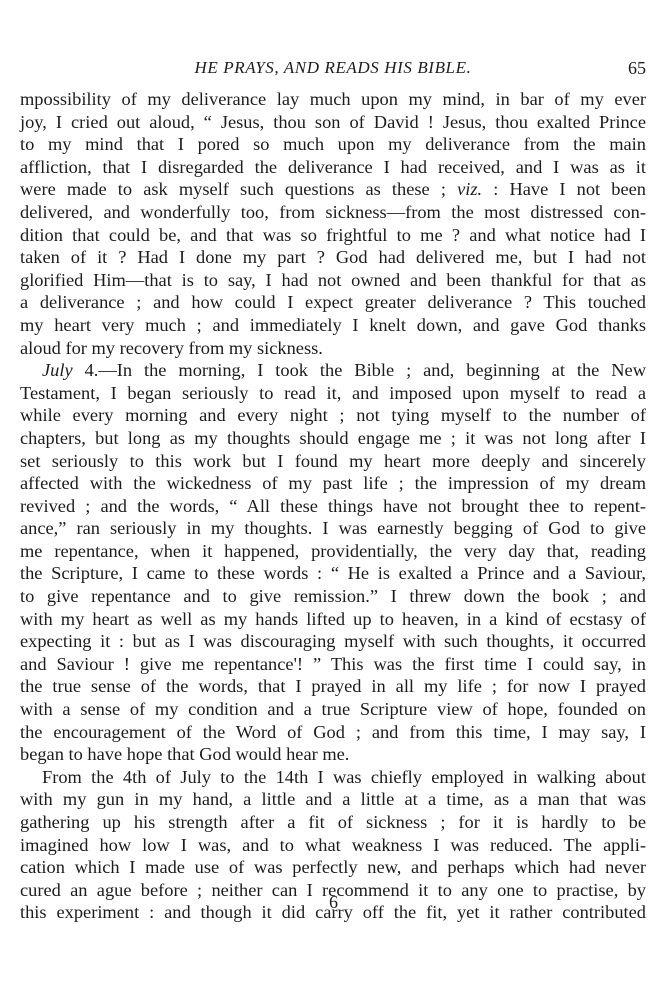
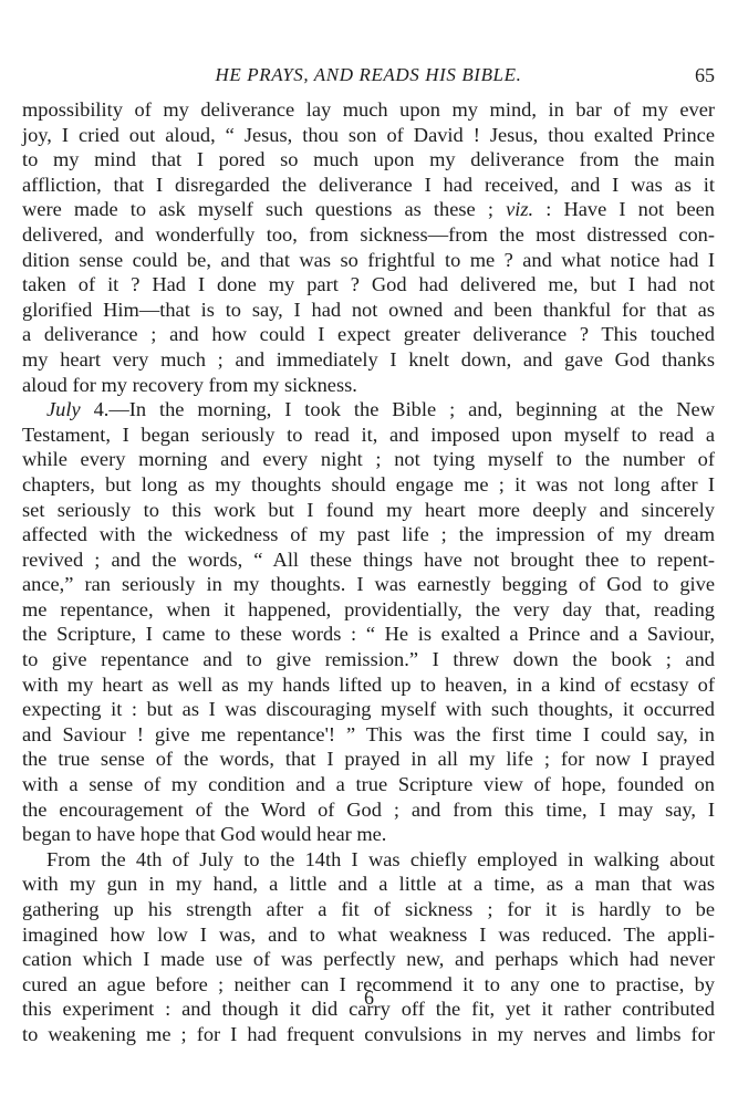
  HE PRAYS, AND READS HIS BIBLE.
  65
  mpossibility of my deliverance lay much upon my mind, in bar of my ever
  joy, I cried out aloud, “ Jesus, thou son of David ! Jesus, thou exalted Prince
  to my mind that I pored so much upon my deliverance from the main
  affliction, that I disregarded the deliverance I had received, and I was as it
  were made to ask myself such questions as these ; viz. : Have I not been
  delivered, and wonderfully too, from sickness—from the most distressed con-
- dition that could be, and that was so frightful to me ? and what notice had I
+ dition sense could be, and that was so frightful to me ? and what notice had I
  taken of it ? Had I done my part ? God had delivered me, but I had not
  glorified Him—that is to say, I had not owned and been thankful for that as
  a deliverance ; and how could I expect greater deliverance ? This touched
  my heart very much ; and immediately I knelt down, and gave God thanks
  aloud for my recovery from my sickness.
  July 4.—In the morning, I took the Bible ; and, beginning at the New
  Testament, I began seriously to read it, and imposed upon myself to read a
  while every morning and every night ; not tying myself to the number of
  chapters, but long as my thoughts should engage me ; it was not long after I
  set seriously to this work but I found my heart more deeply and sincerely
  affected with the wickedness of my past life ; the impression of my dream
  revived ; and the words, “ All these things have not brought thee to repent-
  ance,” ran seriously in my thoughts. I was earnestly begging of God to give
  me repentance, when it happened, providentially, the very day that, reading
  the Scripture, I came to these words : “ He is exalted a Prince and a Saviour,
  to give repentance and to give remission.” I threw down the book ; and
  with my heart as well as my hands lifted up to heaven, in a kind of ecstasy of
  expecting it : but as I was discouraging myself with such thoughts, it occurred
  and Saviour ! give me repentance'! ” This was the first time I could say, in
  the true sense of the words, that I prayed in all my life ; for now I prayed
  with a sense of my condition and a true Scripture view of hope, founded on
  the encouragement of the Word of God ; and from this time, I may say, I
  began to have hope that God would hear me.
  From the 4th of July to the 14th I was chiefly employed in walking about
  with my gun in my hand, a little and a little at a time, as a man that was
  gathering up his strength after a fit of sickness ; for it is hardly to be
  imagined how low I was, and to what weakness I was reduced. The appli-
  cation which I made use of was perfectly new, and perhaps which had never
  cured an ague before ; neither can I recommend it to any one to practise, by
  this experiment : and though it did carry off the fit, yet it rather contributed
+ to weakening me ; for I had frequent convulsions in my nerves and limbs for
  6
